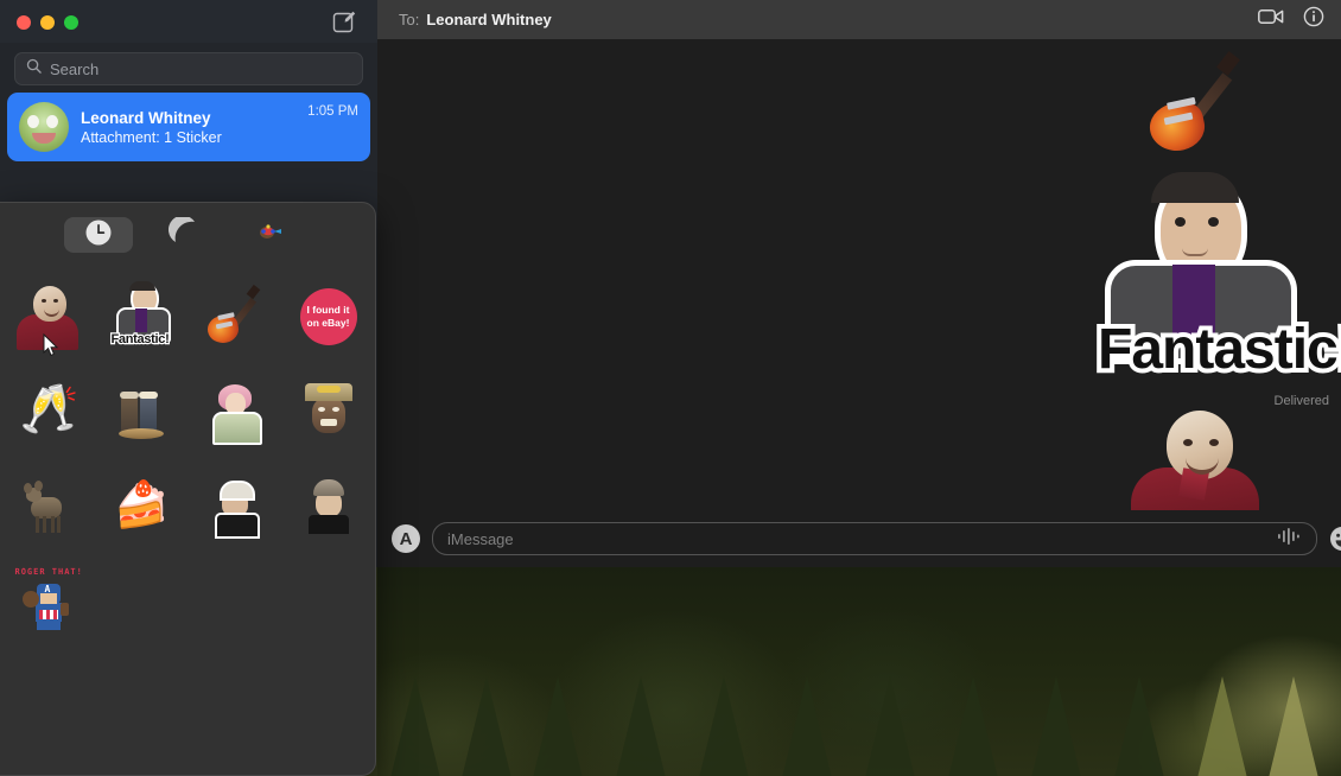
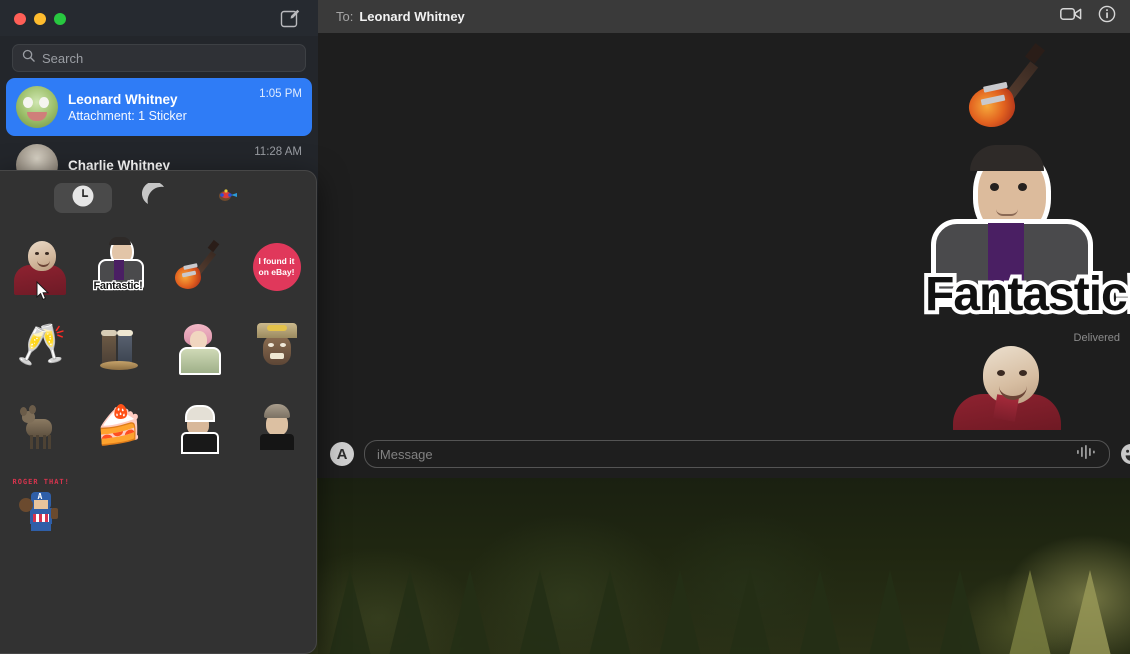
  Search
  Leonard Whitney
  Attachment: 1 Sticker
  1:05 PM
+ Charlie Whitney
+ 11:28 AM
  To:
  Leonard Whitney
  Fantastic
  Delivered
  A
  iMessage
  Fantastic!
  I found it on eBay!
  🥂
  🍰
  ROGER THAT!
  A
